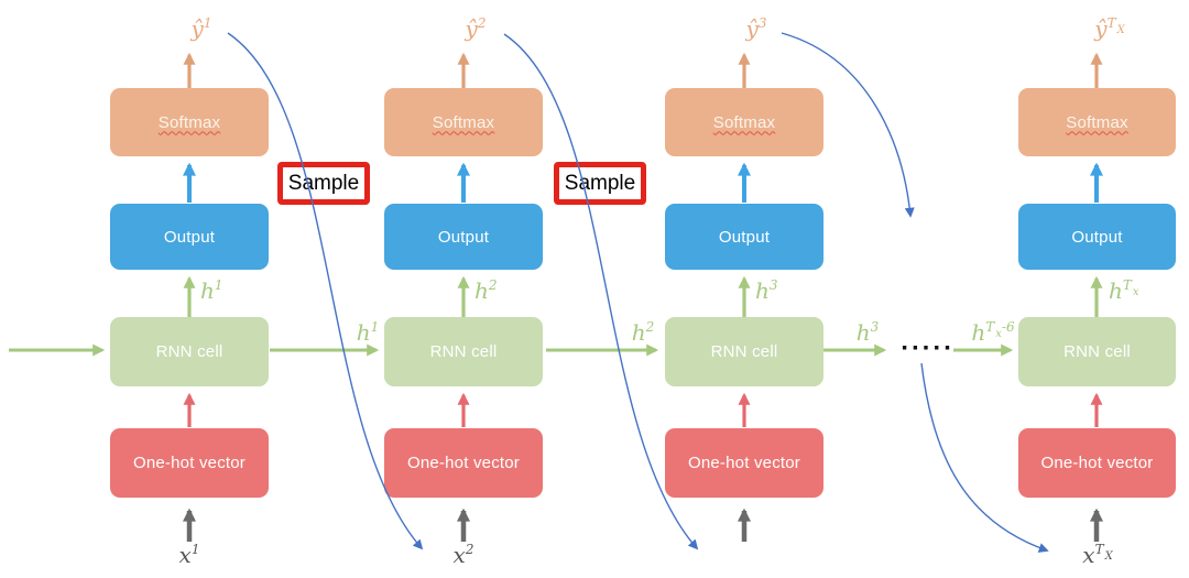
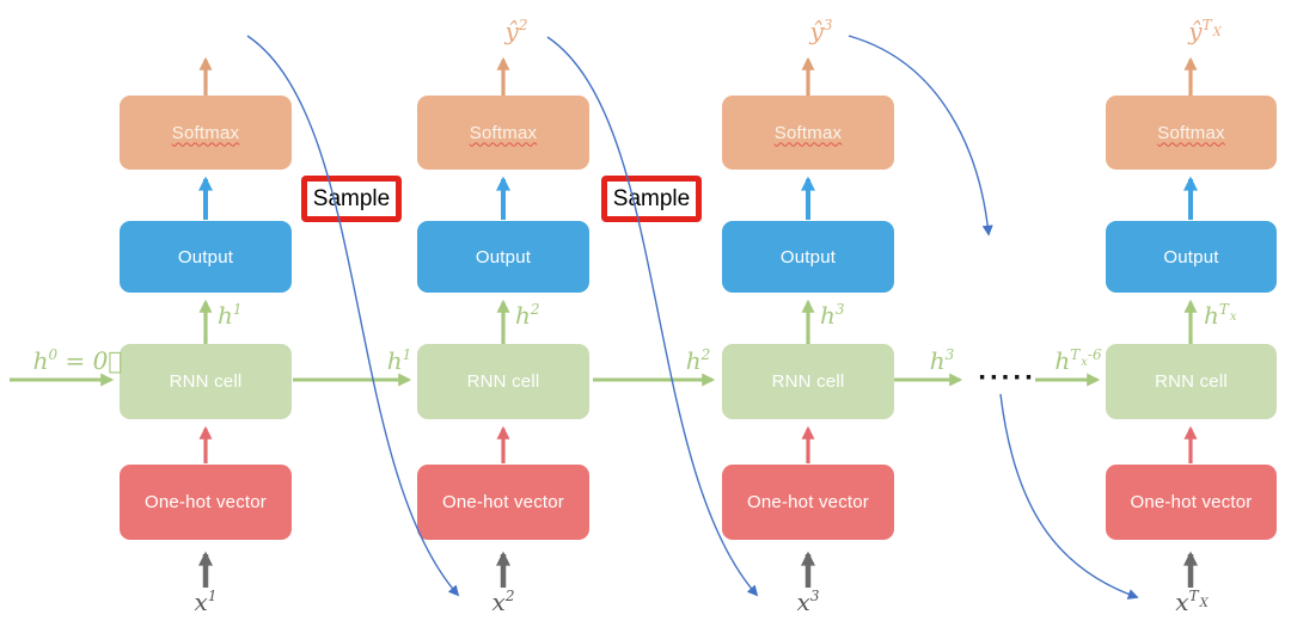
- ŷ1
  Softmax
  Output
  h1
  RNN cell
  One-hot vector
  x1
  ŷ2
  Softmax
  Output
  h2
  RNN cell
  One-hot vector
  x2
  ŷ3
  Softmax
  Output
  h3
  RNN cell
  One-hot vector
+ x3
  ŷTX
  Softmax
  Output
  hTx
  RNN cell
  One-hot vector
  xTX
+ h0 = 0⃗
  h1
  h2
  h3
  hTx-6
  ····
  Smple
  Sample
